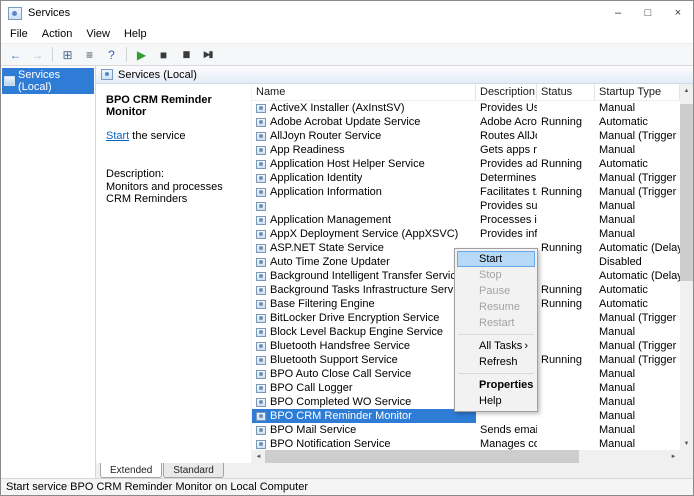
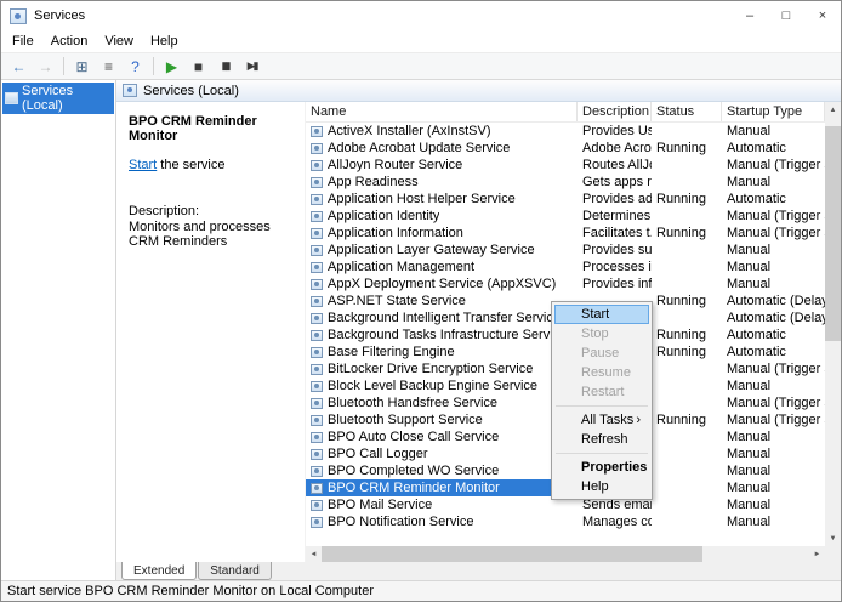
  Services
  –
  □
  ×
  File
  Action
  View
  Help
  ←
  →
  ⊞
  ≡
  ?
  ▶
  ■
  ▮▮
  ▶▮
  Services (Local)
  Services (Local)
  BPO CRM Reminder Monitor
  Start the service
  Description:
  Monitors and processes CRM Reminders
  Name
  Description
  Status
  Startup Type
  ActiveX Installer (AxInstSV)
  Provides Us
  Manual
  Adobe Acrobat Update Service
  Adobe Acro
  Running
  Automatic
  AllJoyn Router Service
  Routes AllJ
  Manual (Trigger
  App Readiness
  Manual
  Application Host Helper Service
  Provides ad
  Running
  Automatic
  Application Identity
  Determines
  Manual (Trigger
  Application Information
  Facilitates t
  Running
  Manual (Trigger
+ Application Layer Gateway Service
  Provides su
  Manual
  Application Management
  Processes i
  Manual
  AppX Deployment Service (AppXSVC)
  Provides inf
  Manual
  ASP.NET State Service
  Running
- Auto Time Zone Updater
- Disabled
  Background Intelligent Transfer Servi
  Background Tasks Infrastructure Serv
  Running
  Automatic
  Base Filtering Engine
  Running
  Automatic
  BitLocker Drive Encryption Service
  Manual (Trigger
  Block Level Backup Engine Service
  Manual
  Bluetooth Handsfree Service
  Manual (Trigger
  Bluetooth Support Service
  Running
  Manual (Trigger
  BPO Auto Close Call Service
  Manual
  BPO Call Logger
  Manual
  BPO Completed WO Service
  Manual
  BPO CRM Reminder Monitor
  Manual
  BPO Mail Service
  Manual
  BPO Notification Service
  Manages co
  Manual
  Extended
  Standard
  Start service BPO CRM Reminder Monitor on Local Computer
  Start
  Stop
  Pause
  Resume
  Restart
  All Tasks
  ›
  Refresh
  Properties
  Help
